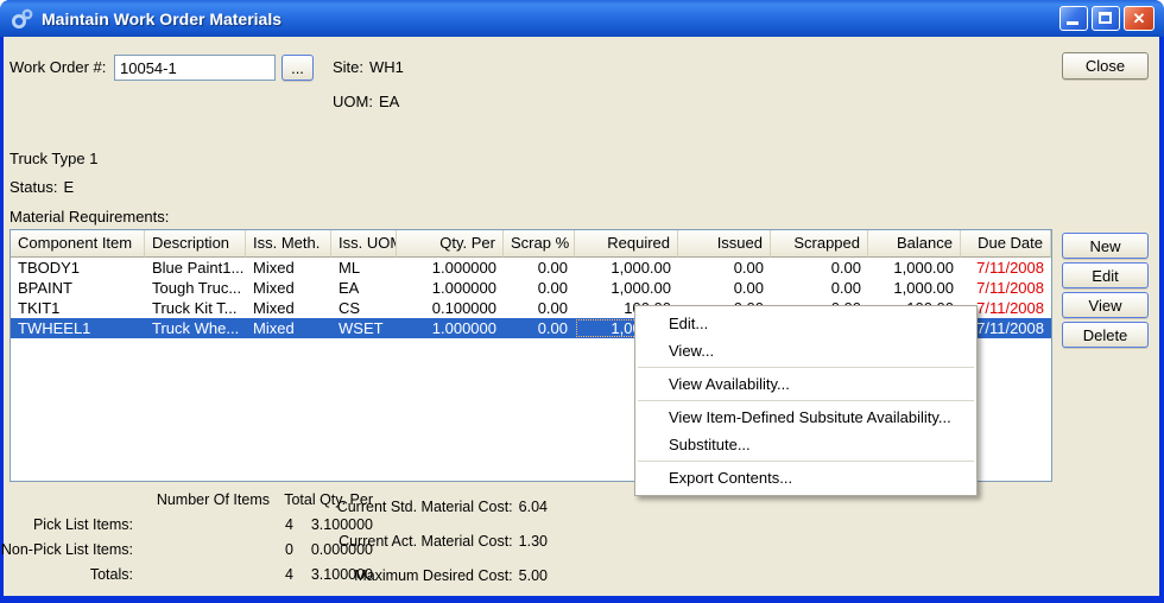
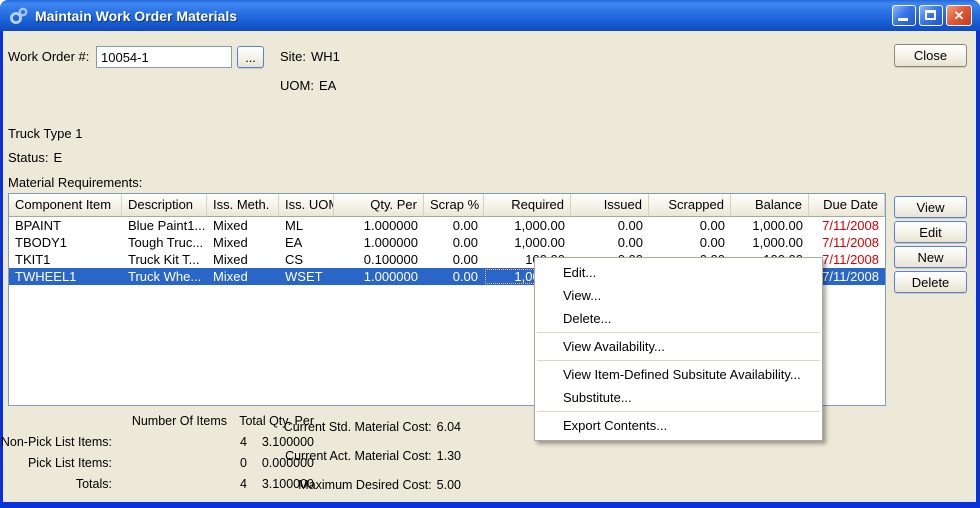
  Maintain Work Order Materials
  ✕
  Work Order #:
  10054-1
  ...
  Site: WH1
  Close
  UOM: EA
  Truck Type 1
  Status: E
  Material Requirements:
  Component Item
  Description
  Iss. Meth.
  Iss. UO
  Qty. Per
  Scrap %
  Required
  Issued
  Scrapped
  Balance
  Due Date
- TBODY1
+ BPAINT
  Blue Paint1...
  Mixed
  ML
  1.000000
  0.00
  1,000.00
  0.00
  0.00
  1,000.00
  7/11/2008
- BPAINT
+ TBODY1
  Tough Truc...
  Mixed
  EA
  1.000000
  0.00
  1,000.00
  0.00
  0.00
  1,000.00
  7/11/2008
  TKIT1
  Truck Kit T...
  Mixed
  CS
  0.100000
  0.00
  7/11/2008
  TWHEEL1
  Truck Whe...
  Mixed
  WSET
  1.000000
  0.00
  7/11/2008
- New
+ View
  Edit
- View
+ New
  Delete
  Number Of Items
  Total Qty. Per
- Pick List Items:
+ Non-Pick List Items:
  4
  3.100000
- Non-Pick List Items:
+ Pick List Items:
  0
  0.000000
  Totals:
  4
  3.100000
  Current Std. Material Cost: 6.04
  Current Act. Material Cost: 1.30
  Maximum Desired Cost: 5.00
  Edit...
  View...
+ Delete...
  View Availability...
  View Item-Defined Subsitute Availability...
  Substitute...
  Export Contents...
